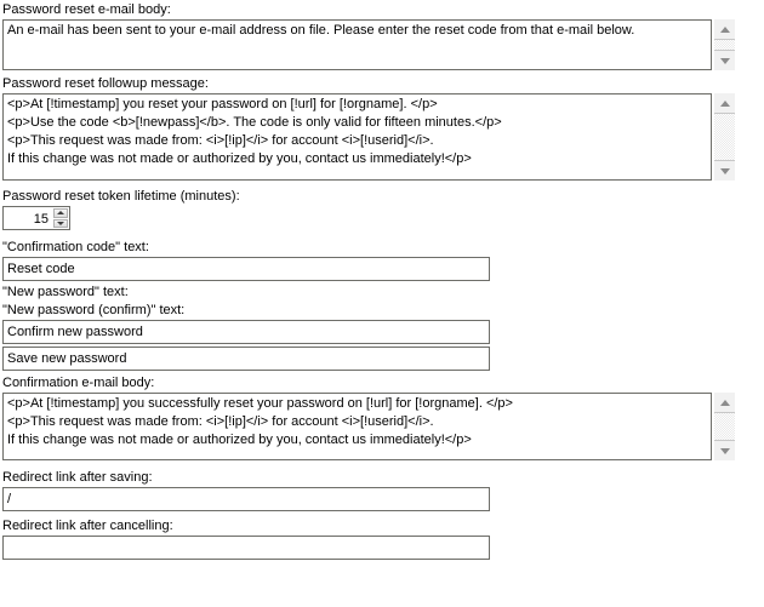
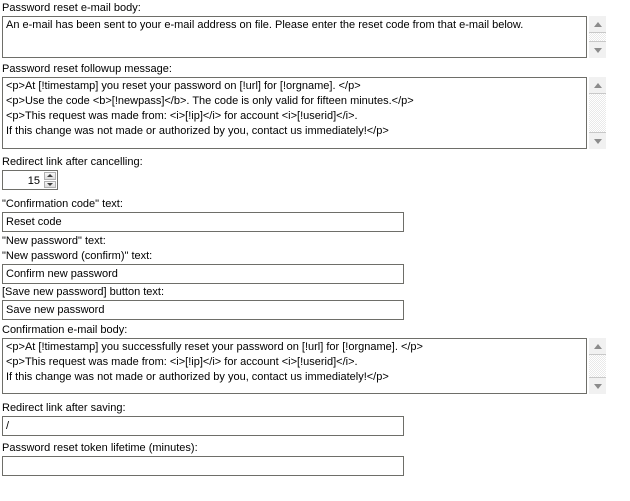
  Password reset e-mail body:
  An e-mail has been sent to your e-mail address on file. Please enter the reset code from that e-mail below.
  Password reset followup message:
  <p>At [!timestamp] you reset your password on [!url] for [!orgname]. </p>
  <p>Use the code <b>[!newpass]</b>. The code is only valid for fifteen minutes.</p>
  <p>This request was made from: <i>[!ip]</i> for account <i>[!userid]</i>.
  If this change was not made or authorized by you, contact us immediately!</p>
- Password reset token lifetime (minutes):
+ Redirect link after cancelling:
  15
  "Confirmation code" text:
  Reset code
  "New password" text:
  "New password (confirm)" text:
  Confirm new password
+ [Save new password] button text:
  Save new password
  Confirmation e-mail body:
  <p>At [!timestamp] you successfully reset your password on [!url] for [!orgname]. </p>
  <p>This request was made from: <i>[!ip]</i> for account <i>[!userid]</i>.
  If this change was not made or authorized by you, contact us immediately!</p>
  Redirect link after saving:
  /
- Redirect link after cancelling:
+ Password reset token lifetime (minutes):
